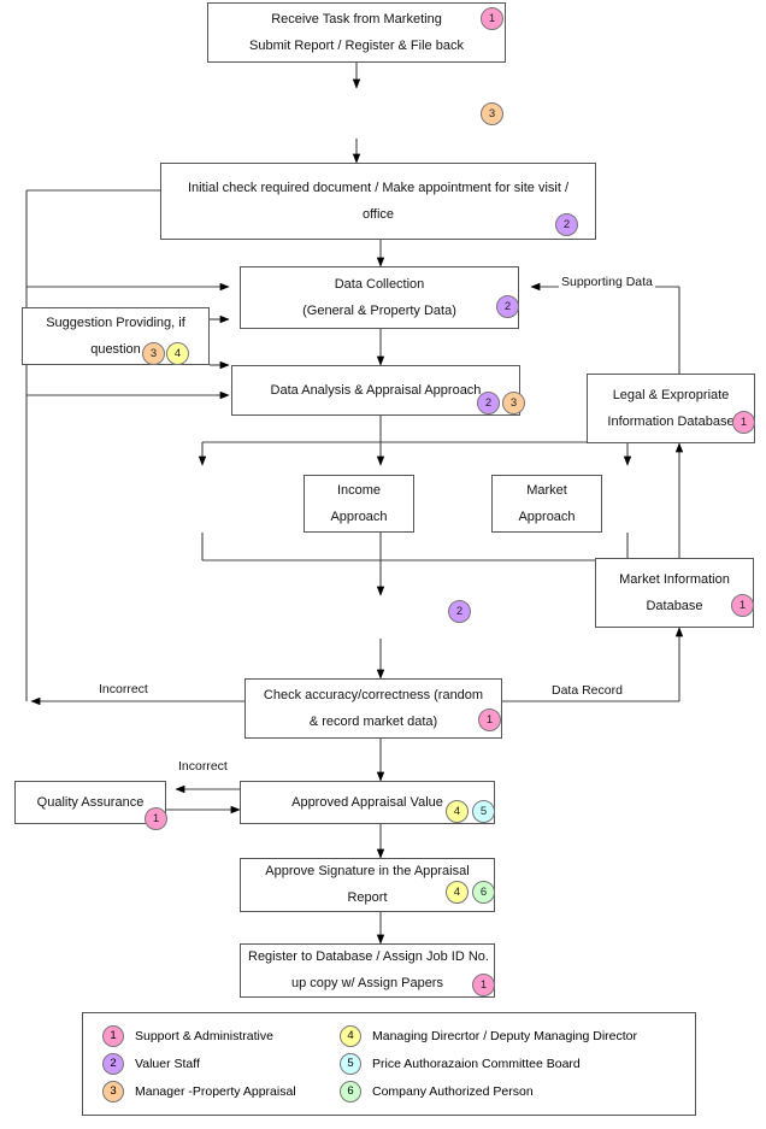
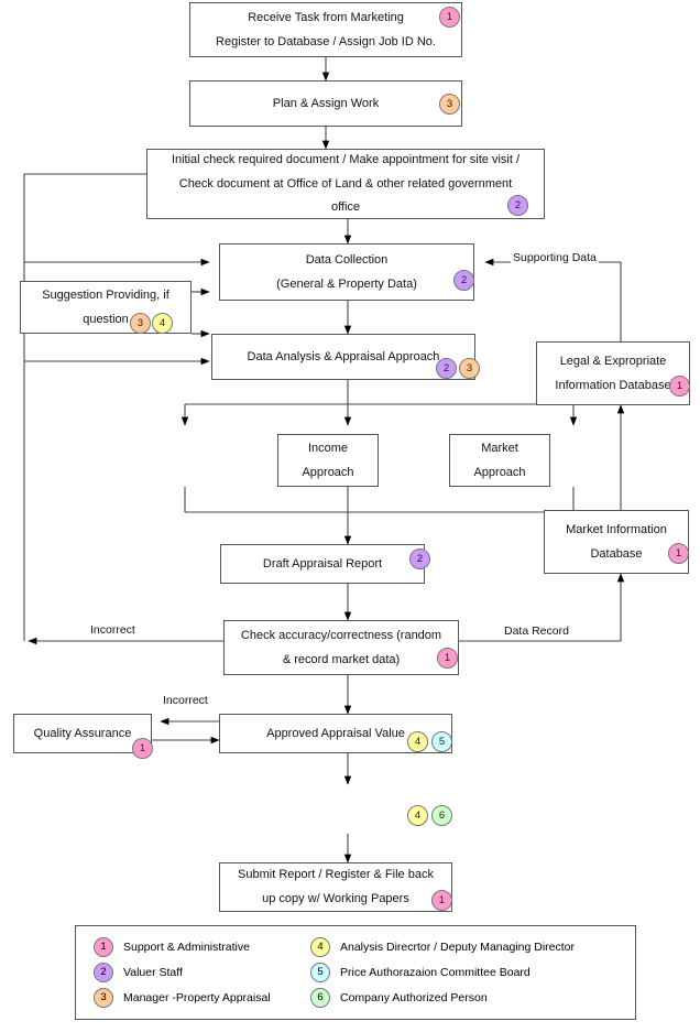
  Receive Task from Marketing
- Submit Report / Register & File back
+ Register to Database / Assign Job ID No.
  1
+ Plan & Assign Work
  3
  Initial check required document / Make appointment for site visit /
+ Check document at Office of Land & other related government
  office
  2
  Data Collection
  (General & Property Data)
  2
  Suggestion Providing, if
  question
  3
  4
  Data Analysis & Appraisal Approach
  2
  3
  Income
  Approach
  Market
  Approach
+ Draft Appraisal Report
  2
  Legal & Expropriate
  Information Database
  1
  Market Information
  Database
  1
  Check accuracy/correctness (random
  & record market data)
  1
  Quality Assurance
  1
  Approved Appraisal Value
  4
  5
- Approve Signature in the Appraisal
- Report
  4
  6
- Register to Database / Assign Job ID No.
+ Submit Report / Register & File back
- up copy w/ Assign Papers
+ up copy w/ Working Papers
  1
  Supporting Data
  Incorrect
  Data Record
  Incorrect
  1
  Support & Administrative
  2
  Valuer Staff
  3
  Manager -Property Appraisal
  4
- Managing Direcrtor / Deputy Managing Director
+ Analysis Direcrtor / Deputy Managing Director
  5
  Price Authorazaion Committee Board
  6
  Company Authorized Person
